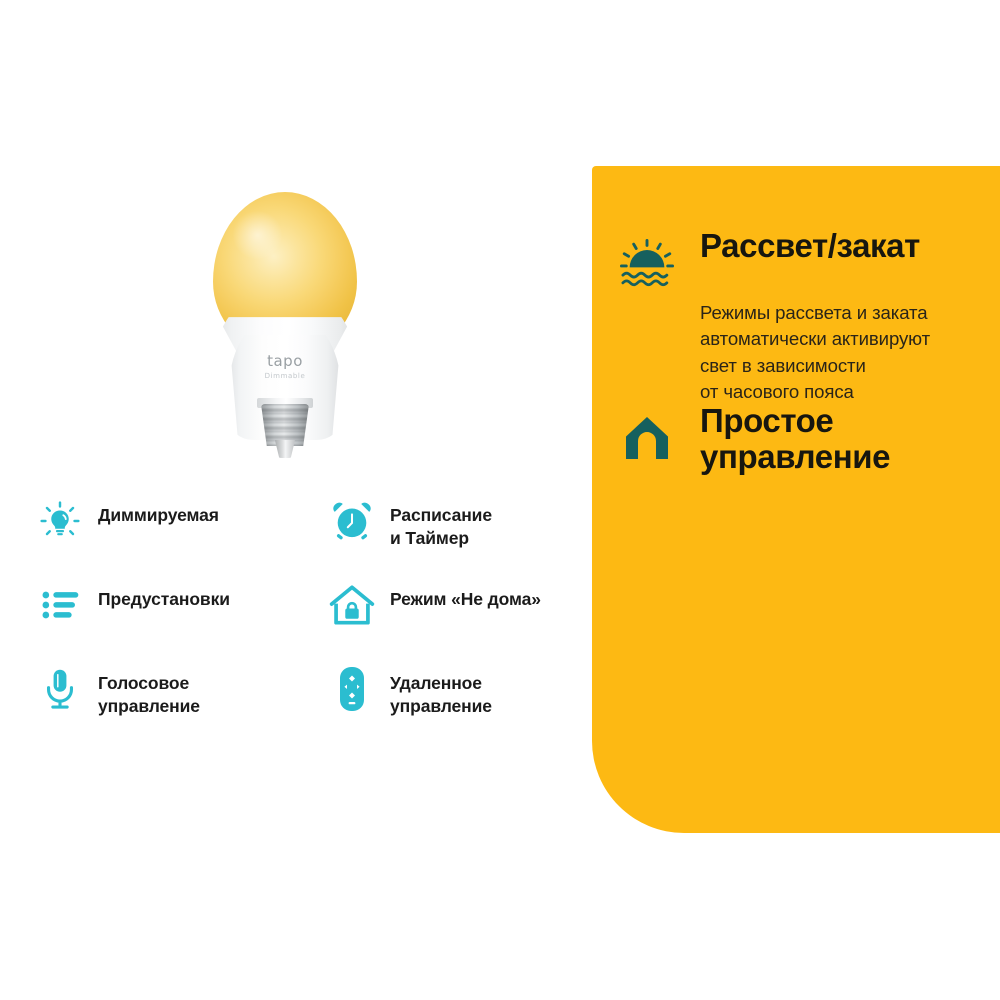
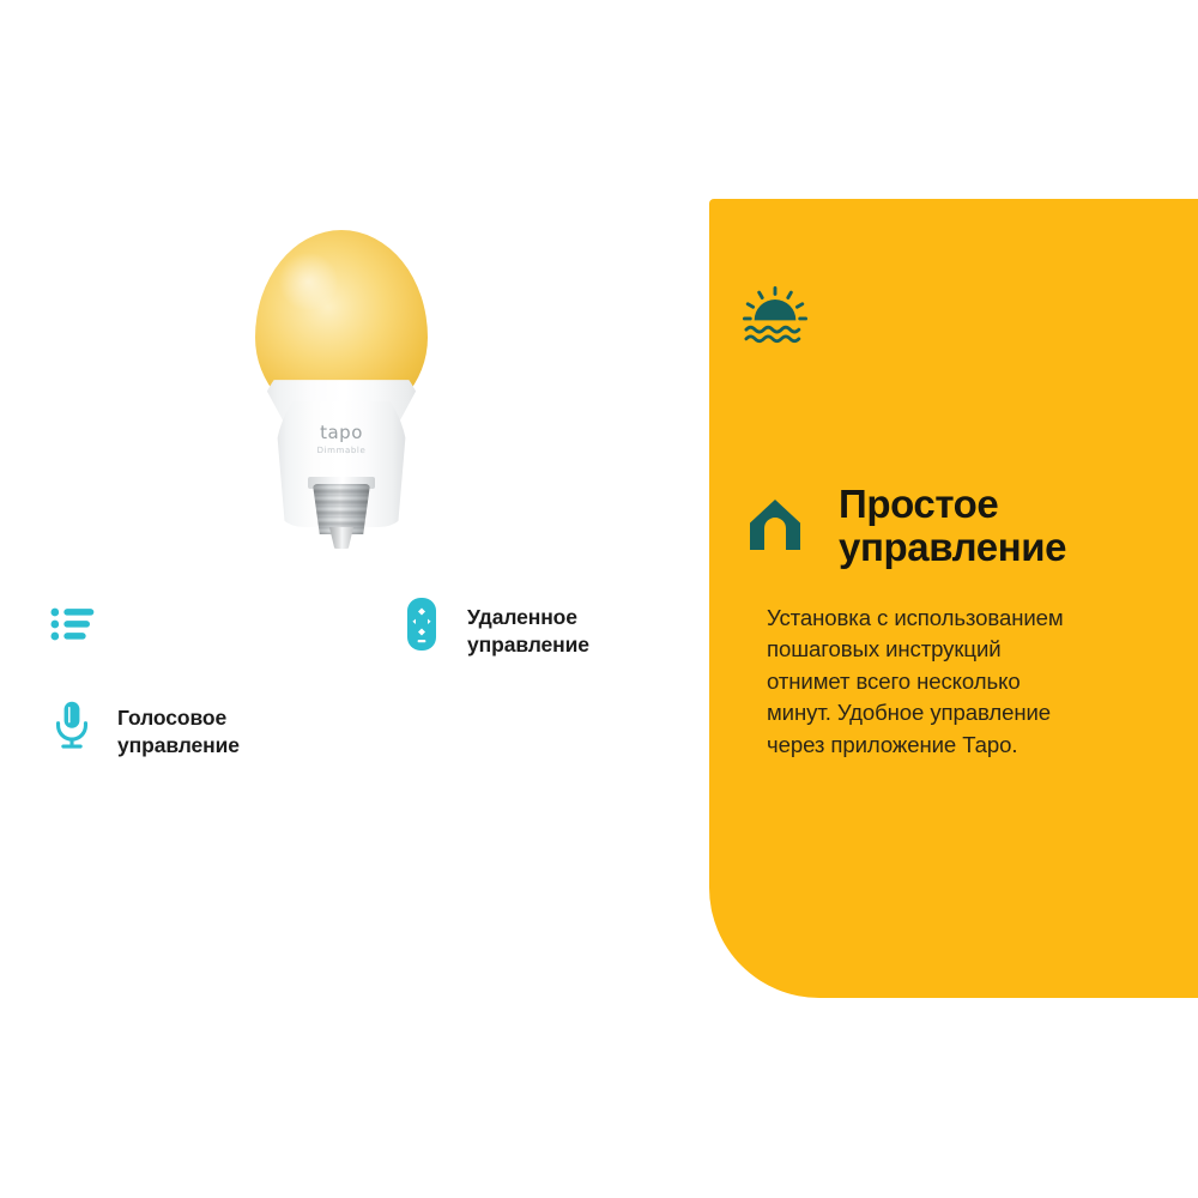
  tapo
  Dimmable
- Диммируемая
- Предустановки
  Голосовое
  управление
- Расписание
- и Таймер
- Режим «Не дома»
  Удаленное
  управление
- Рассвет/закат
- Режимы рассвета и заката
- автоматически активируют
- свет в зависимости
- от часового пояса
  Простое
  управление
+ Установка с использованием
+ пошаговых инструкций
+ отнимет всего несколько
+ минут. Удобное управление
+ через приложение Таро.
